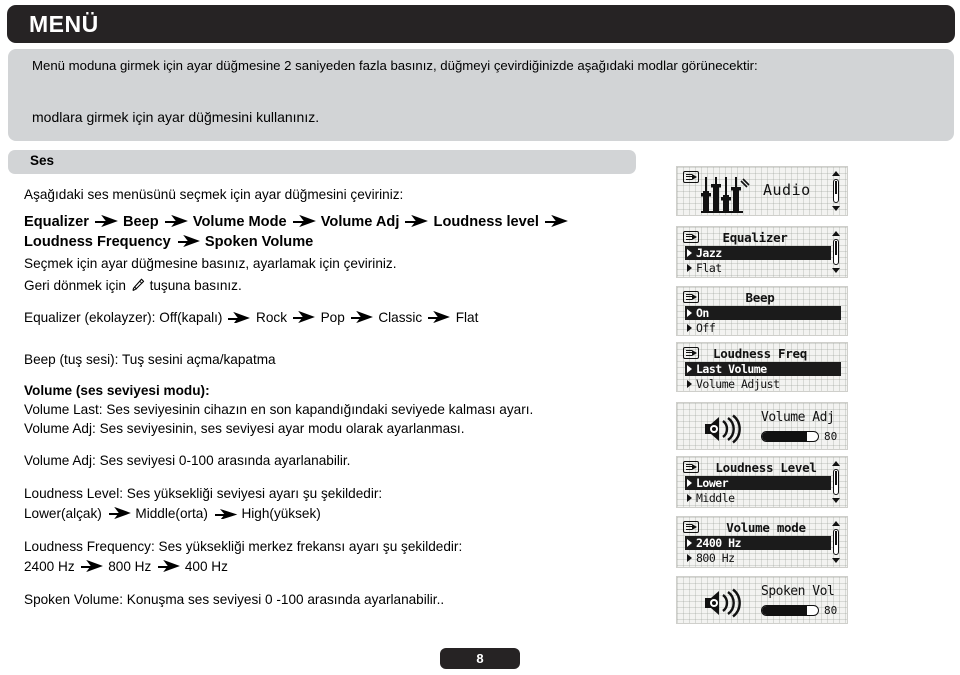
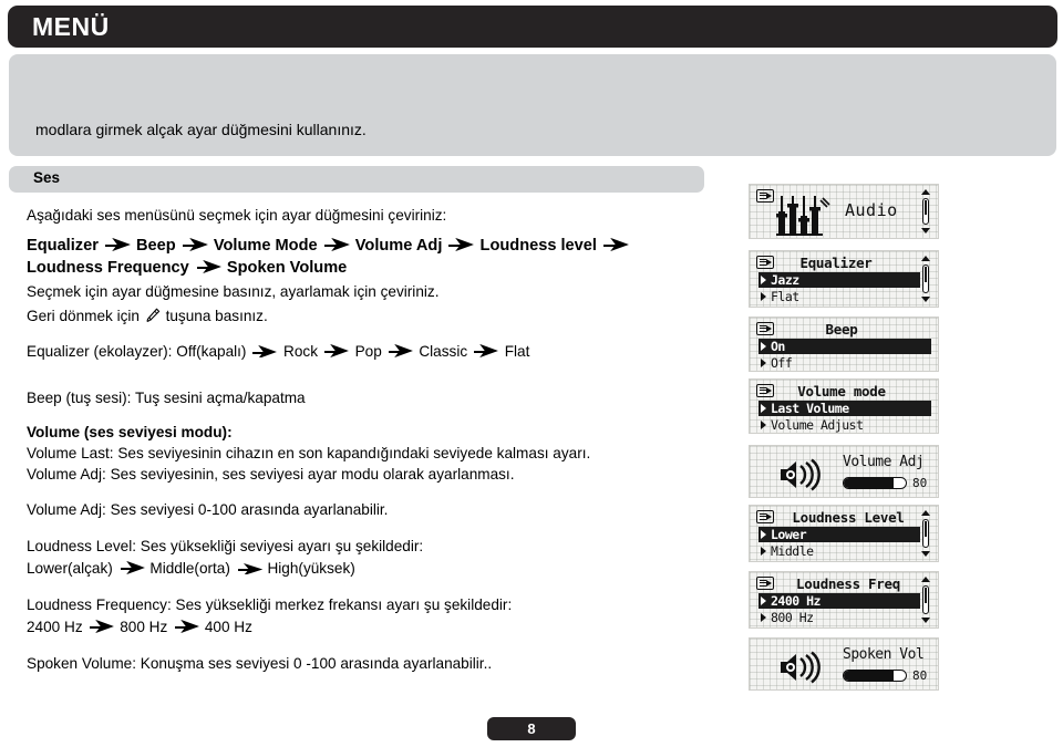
  MENÜ
- Menü moduna girmek için ayar düğmesine 2 saniyeden fazla basınız, düğmeyi çevirdiğinizde aşağıdaki modlar görünecektir:
- modlara girmek için ayar düğmesini kullanınız.
+ modlara girmek alçak ayar düğmesini kullanınız.
  Ses
  Aşağıdaki ses menüsünü seçmek için ayar düğmesini çeviriniz:
  Equalizer Beep Volume Mode Volume Adj Loudness level
  Loudness Frequency Spoken Volume
  Seçmek için ayar düğmesine basınız, ayarlamak için çeviriniz.
  Geri dönmek için tuşuna basınız.
  Equalizer (ekolayzer): Off(kapalı) Rock Pop Classic Flat
  Beep (tuş sesi): Tuş sesini açma/kapatma
  Volume (ses seviyesi modu):
  Volume Last: Ses seviyesinin cihazın en son kapandığındaki seviyede kalması ayarı.
  Volume Adj: Ses seviyesinin, ses seviyesi ayar modu olarak ayarlanması.
  Volume Adj: Ses seviyesi 0-100 arasında ayarlanabilir.
  Loudness Level: Ses yüksekliği seviyesi ayarı şu şekildedir:
  Lower(alçak) Middle(orta) High(yüksek)
  Loudness Frequency: Ses yüksekliği merkez frekansı ayarı şu şekildedir:
  2400 Hz 800 Hz 400 Hz
  Spoken Volume: Konuşma ses seviyesi 0 -100 arasında ayarlanabilir..
  Audio
  Equalizer
  Jazz
  Flat
  Beep
  On
  Off
- Loudness Freq
+ Volume mode
  Last Volume
  Volume Adjust
  Volume Adj
  80
  Loudness Level
  Lower
  Middle
- Volume mode
+ Loudness Freq
  2400 Hz
  800 Hz
  Spoken Vol
  80
  8
